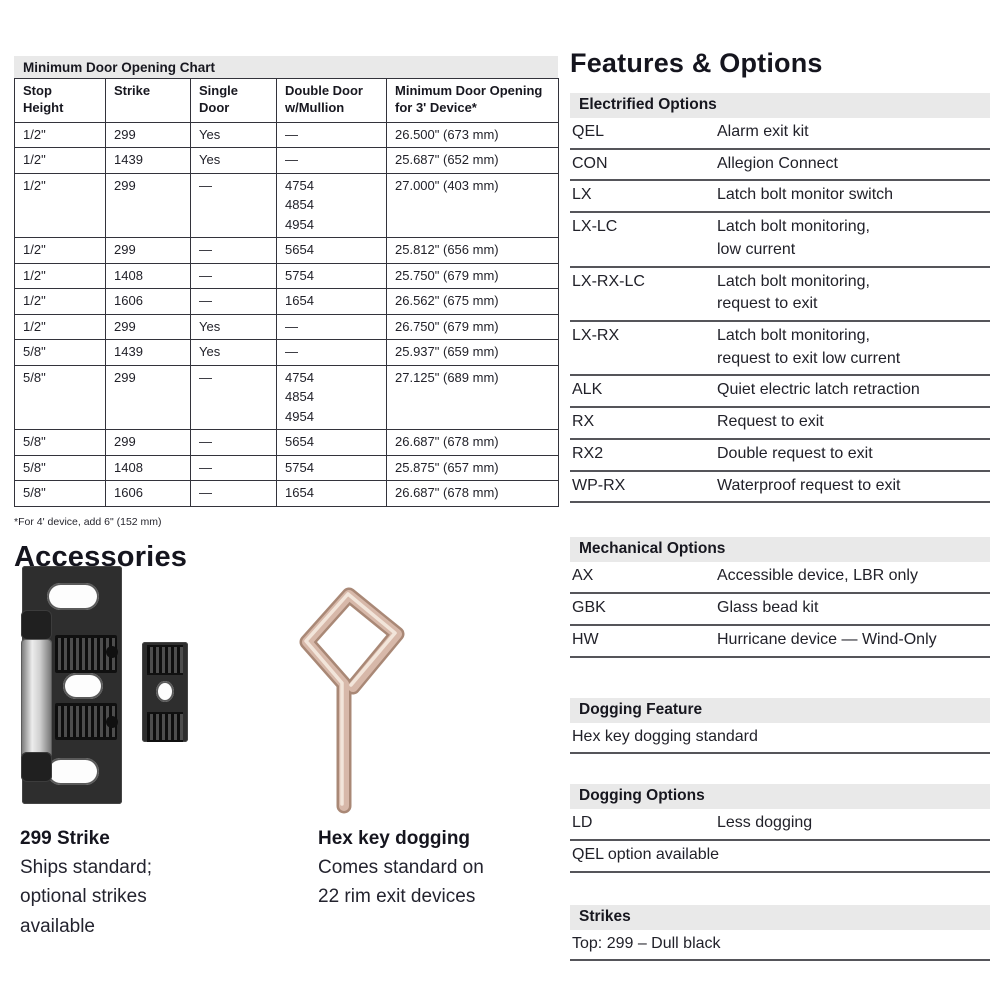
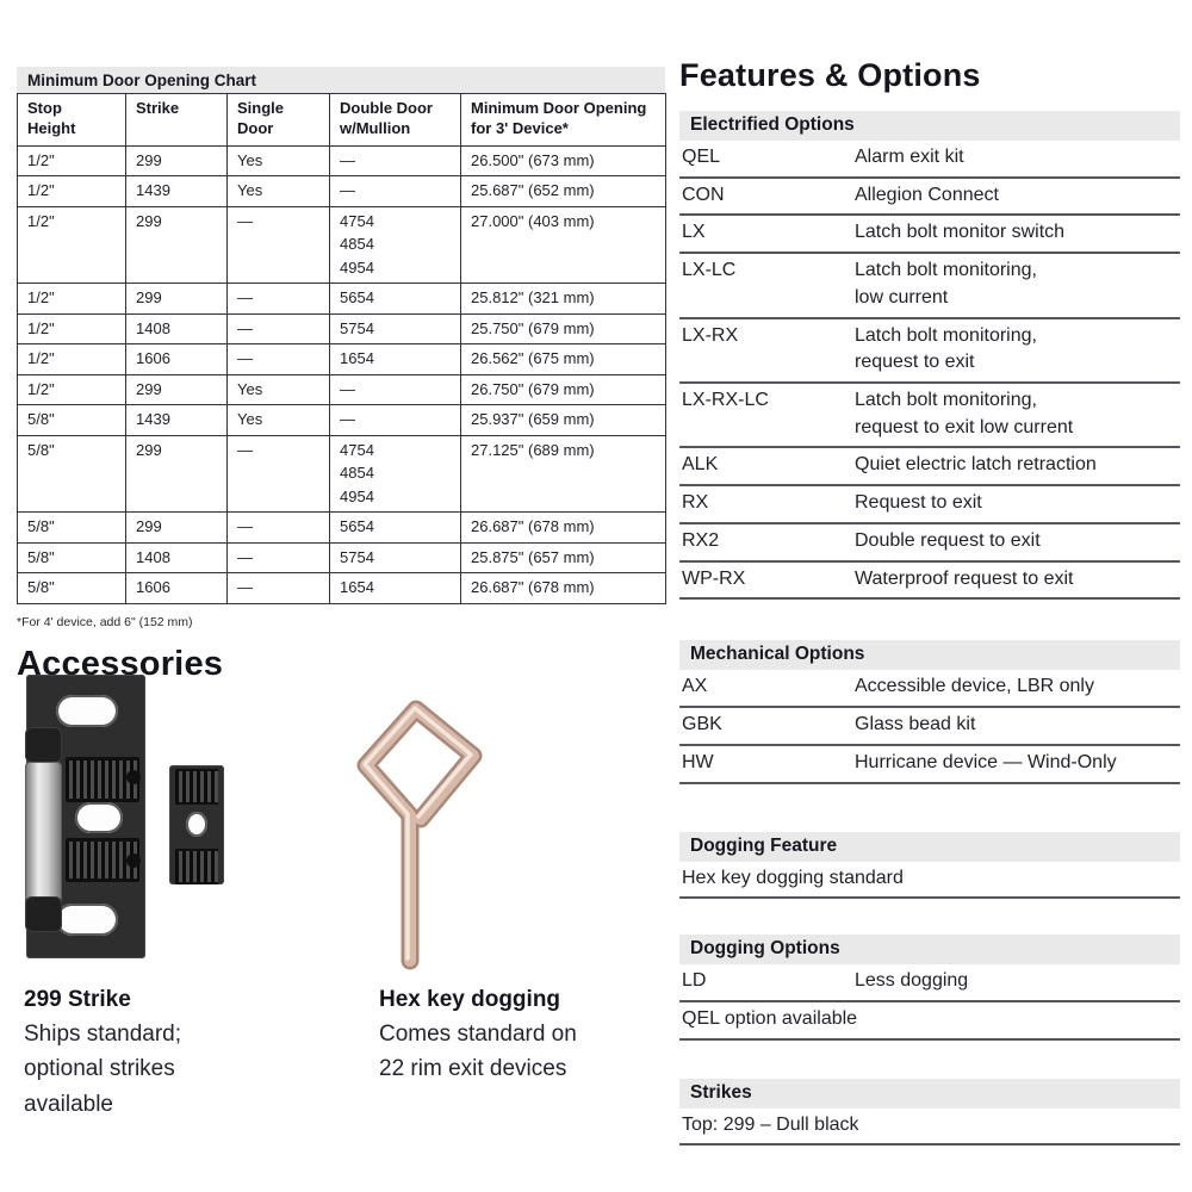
  Minimum Door Opening Chart
  Stop Height	Strike	Single Door	Double Door w/Mullion	Minimum Door Opening for 3' Device*
  1/2"	299	Yes	—	26.500" (673 mm)
  1/2"	1439	Yes	—	25.687" (652 mm)
  1/2"	299	—	4754 4854 4954	27.000" (403 mm)
- 1/2"	299	—	5654	25.812" (656 mm)
+ 1/2"	299	—	5654	25.812" (321 mm)
  1/2"	1408	—	5754	25.750" (679 mm)
  1/2"	1606	—	1654	26.562" (675 mm)
  1/2"	299	Yes	—	26.750" (679 mm)
  5/8"	1439	Yes	—	25.937" (659 mm)
  5/8"	299	—	4754 4854 4954	27.125" (689 mm)
  5/8"	299	—	5654	26.687" (678 mm)
  5/8"	1408	—	5754	25.875" (657 mm)
  5/8"	1606	—	1654	26.687" (678 mm)
  *For 4' device, add 6" (152 mm)
  Accessories
  299 Strike
  Ships standard;
  optional strikes
  available
  Hex key dogging
  Comes standard on
  22 rim exit devices
  Features & Options
  Electrified Options
  QEL
  Alarm exit kit
  CON
  Allegion Connect
  LX
  Latch bolt monitor switch
  LX-LC
  Latch bolt monitoring,
  low current
- LX-RX-LC
+ LX-RX
  Latch bolt monitoring,
  request to exit
- LX-RX
+ LX-RX-LC
  Latch bolt monitoring,
  request to exit low current
  ALK
  Quiet electric latch retraction
  RX
  Request to exit
  RX2
  Double request to exit
  WP-RX
  Waterproof request to exit
  Mechanical Options
  AX
  Accessible device, LBR only
  GBK
  Glass bead kit
  HW
  Hurricane device — Wind-Only
  Dogging Feature
  Hex key dogging standard
  Dogging Options
  LD
  Less dogging
  QEL option available
  Strikes
  Top: 299 – Dull black
